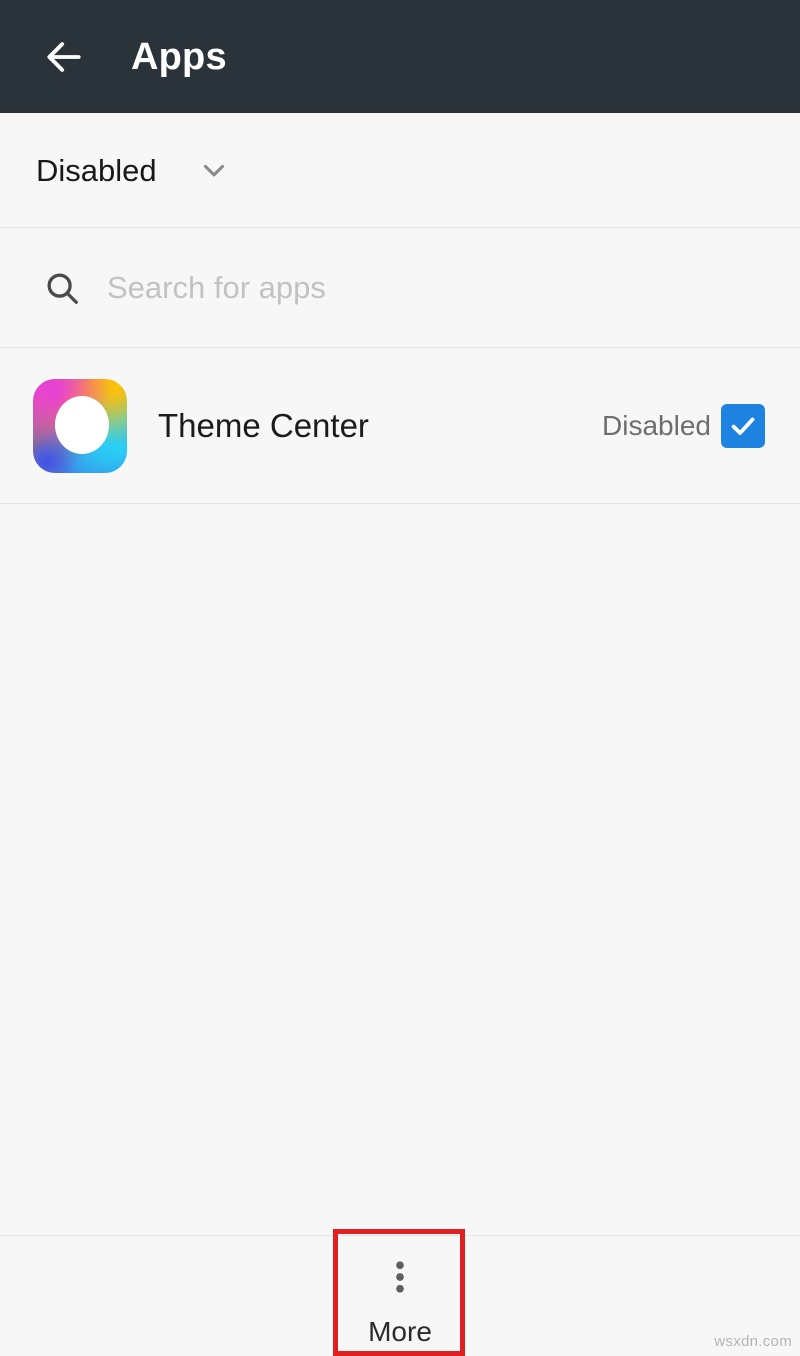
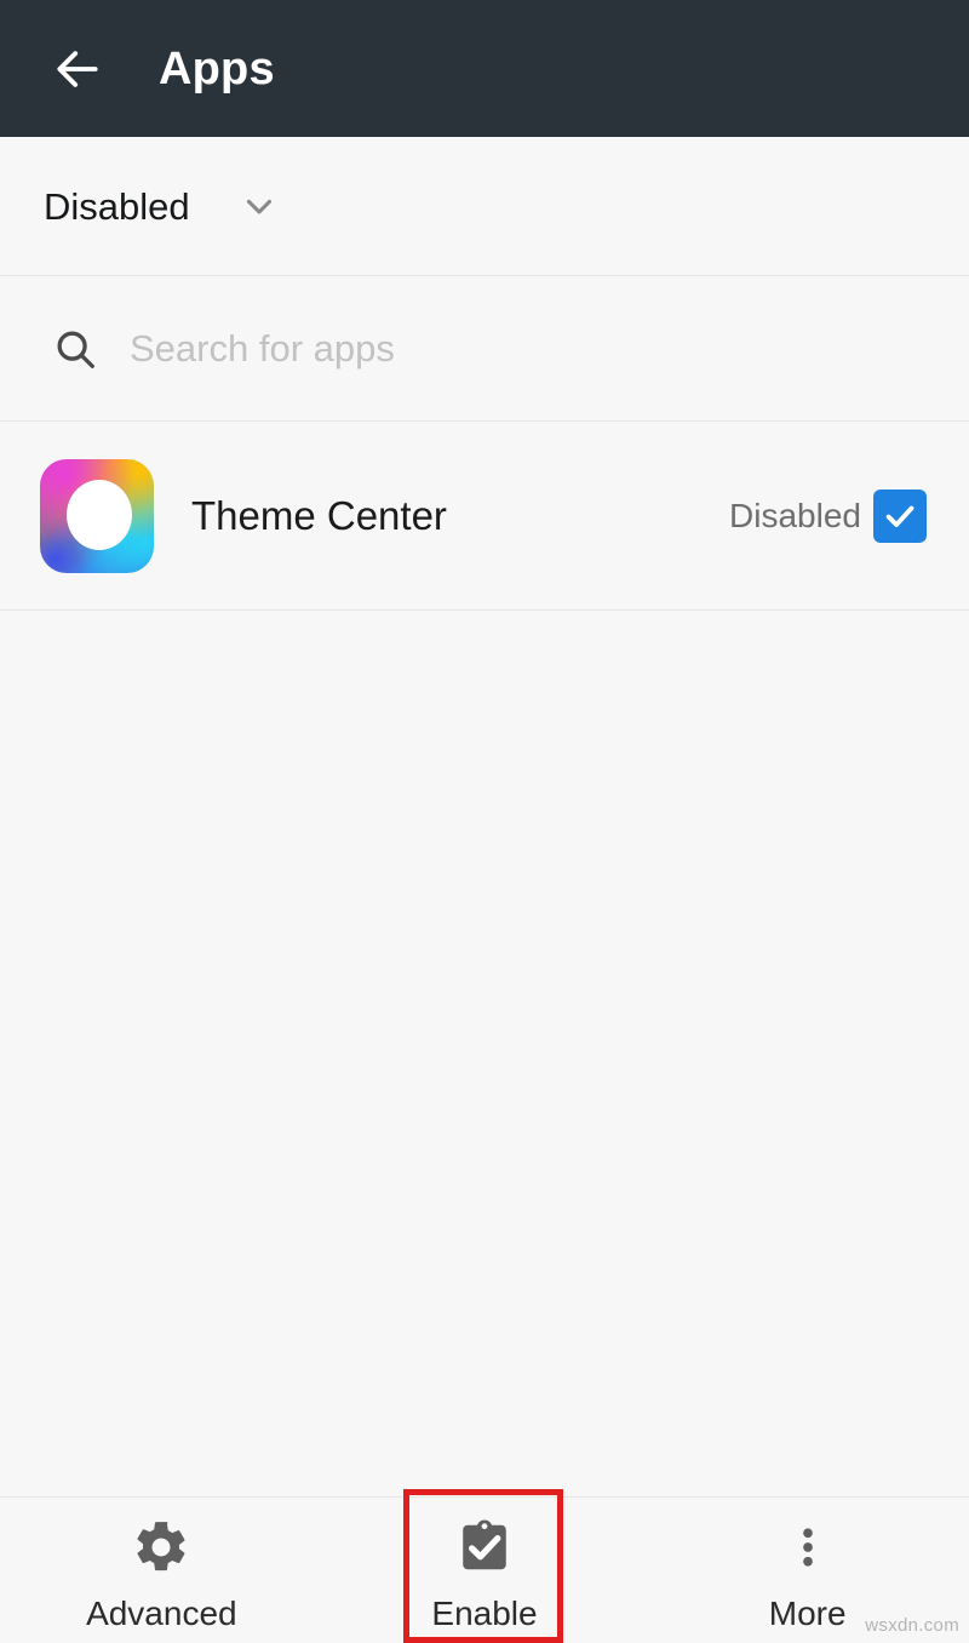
  Apps
  Disabled
  Search for apps
  Theme Center
  Disabled
+ Advanced
+ Enable
  More
  wsxdn.com
